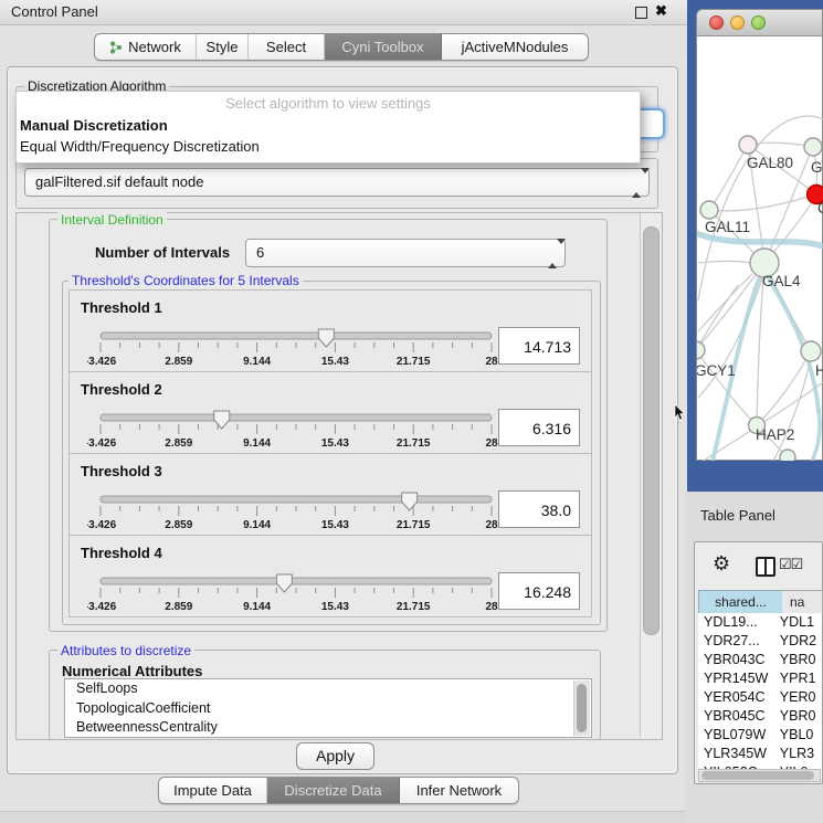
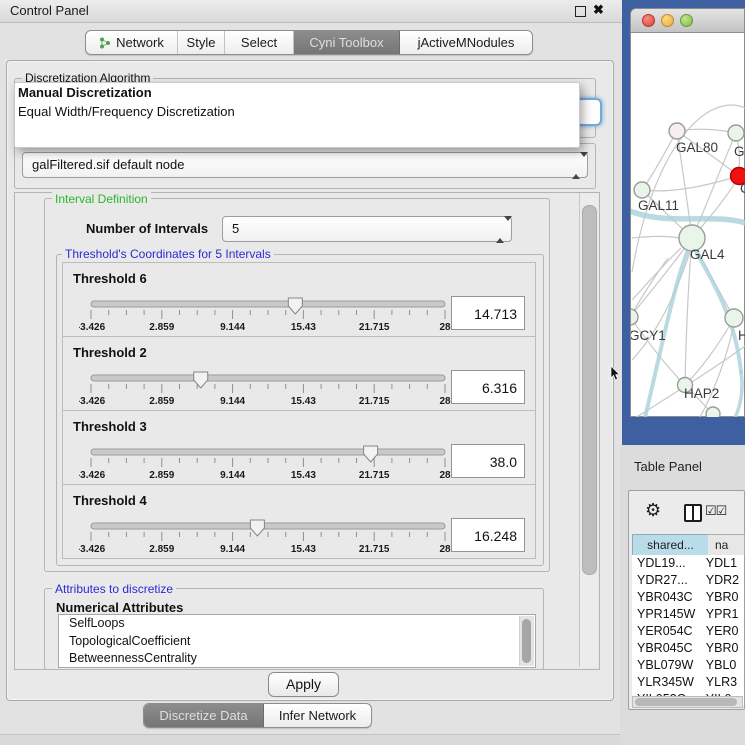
  Control Panel
  ✖
  Network
  Style
  Select
  Cyni Toolbox
  jActiveMNodules
  Discretization Algorithm
- Select algorithm to view settings
  Manual Discretization
  Equal Width/Frequency Discretization
  galFiltered.sif default node
  Interval Definition
  Number of Intervals
- 6
+ 5
  Threshold's Coordinates for 5 Intervals
- Threshold 1
+ Threshold 6
  -3.426
  2.859
  9.144
  15.43
  21.715
  28
  14.713
  Threshold 2
  -3.426
  2.859
  9.144
  15.43
  21.715
  28
  6.316
  Threshold 3
  -3.426
  2.859
  9.144
  15.43
  21.715
  28
  38.0
  Threshold 4
  -3.426
  2.859
  9.144
  15.43
  21.715
  28
  16.248
  Attributes to discretize
  Numerical Attributes
  SelfLoops
  TopologicalCoefficient
  BetweennessCentrality
  Apply
- Impute Data
  Discretize Data
  Infer Network
  GAL80
  G
  GAL11
  GAL4
  GCY1
  H
  HAP2
  Table Panel
  ⚙
  ☑☑
  shared...
  na
  YDL19...
  YDL1
  YDR27...
  YDR2
  YBR043C
  YBR0
  YPR145W
  YPR1
  YER054C
  YER0
  YBR045C
  YBR0
  YBL079W
  YBL0
  YLR345W
  YLR3
